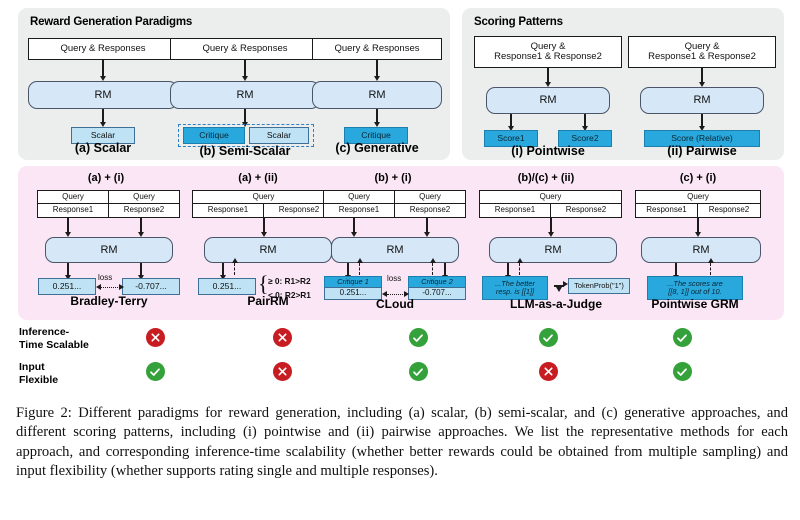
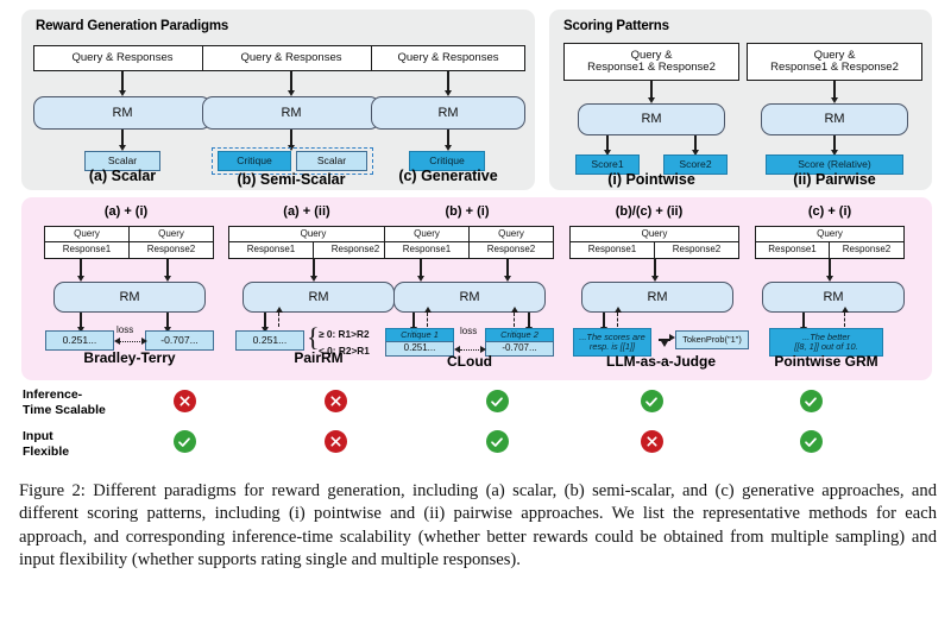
  Reward Generation Paradigms
  Query & Responses
  RM
  Scalar
  (a) Scalar
  Query & Responses
  RM
  Critique
  Scalar
  (b) Semi-Scalar
  Query & Responses
  RM
  Critique
  (c) Generative
  Scoring Patterns
  Query &
  Response1 & Response2
  RM
  Score1
  Score2
  (i) Pointwise
  Query &
  Response1 & Response2
  RM
  Score (Relative)
  (ii) Pairwise
  (a) + (i)
  Query
  Response1
  Query
  Response2
  RM
  0.251...
  -0.707...
  loss
  Bradley-Terry
  (a) + (ii)
  Query
  Response1
  Response2
  RM
  0.251...
  {
  ≥ 0: R1>R2
  < 0: R2>R1
  PairRM
  (b) + (i)
  Query
  Response1
  Query
  Response2
  RM
  Critique 1
  0.251...
  Critique 2
  -0.707...
  loss
  CLoud
  (b)/(c) + (ii)
  Query
  Response1
  Response2
  RM
- ...The better
+ ...The scores are
  resp. is [[1]]
  TokenProb("1")
  LLM-as-a-Judge
  (c) + (i)
  Query
  Response1
  Response2
  RM
- ...The scores are
+ ...The better
  [[8, 1]] out of 10.
  Pointwise GRM
  Inference-
  Time Scalable
  Input
  Flexible
  Figure 2: Different paradigms for reward generation, including (a) scalar, (b) semi-scalar, and (c) generative approaches, and different scoring patterns, including (i) pointwise and (ii) pairwise approaches. We list the representative methods for each approach, and corresponding inference-time scalability (whether better rewards could be obtained from multiple sampling) and input flexibility (whether supports rating single and multiple responses).
